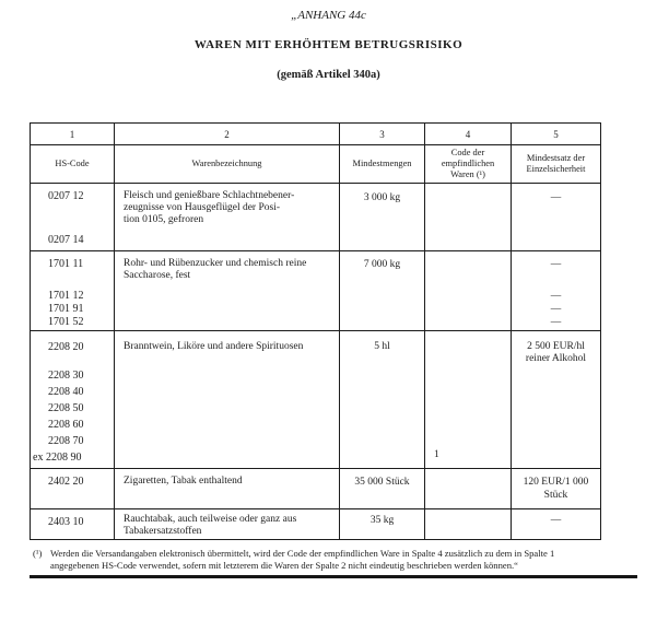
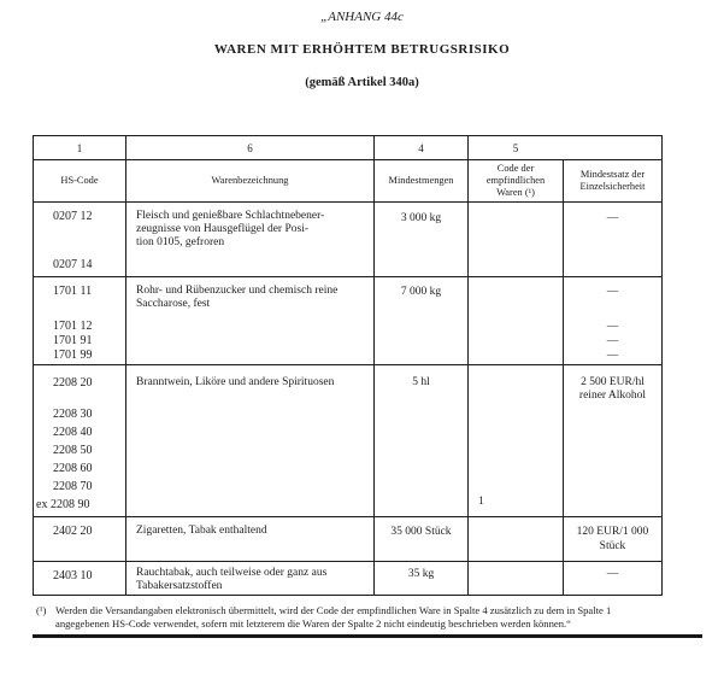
  „ANHANG 44c
  WAREN MIT ERHÖHTEM BETRUGSRISIKO
  (gemäß Artikel 340a)
  1
- 2
- 3
+ 6
  4
  5
  HS-Code
  Warenbezeichnung
  Mindestmengen
  Code der
  empfindlichen
  Waren (¹)
  Mindestsatz der
  Einzelsicherheit
  0207 12
  0207 14
  Fleisch und genießbare Schlachtnebener-
  zeugnisse von Hausgeflügel der Posi-
  tion 0105, gefroren
  3 000 kg
  —
  1701 11
  1701 12
  1701 91
- 1701 52
+ 1701 99
  Rohr- und Rübenzucker und chemisch reine
  Saccharose, fest
  7 000 kg
  —
  —
  —
  —
  2208 20
  2208 30
  2208 40
  2208 50
  2208 60
  2208 70
  ex 2208 90
  Branntwein, Liköre und andere Spirituosen
  5 hl
  1
  2 500 EUR/hl
  reiner Alkohol
  2402 20
  Zigaretten, Tabak enthaltend
  35 000 Stück
  120 EUR/1 000
  Stück
  2403 10
  Rauchtabak, auch teilweise oder ganz aus
  Tabakersatzstoffen
  35 kg
  —
  (¹)
  Werden die Versandangaben elektronisch übermittelt, wird der Code der empfindlichen Ware in Spalte 4 zusätzlich zu dem in Spalte 1
  angegebenen HS-Code verwendet, sofern mit letzterem die Waren der Spalte 2 nicht eindeutig beschrieben werden können.“
